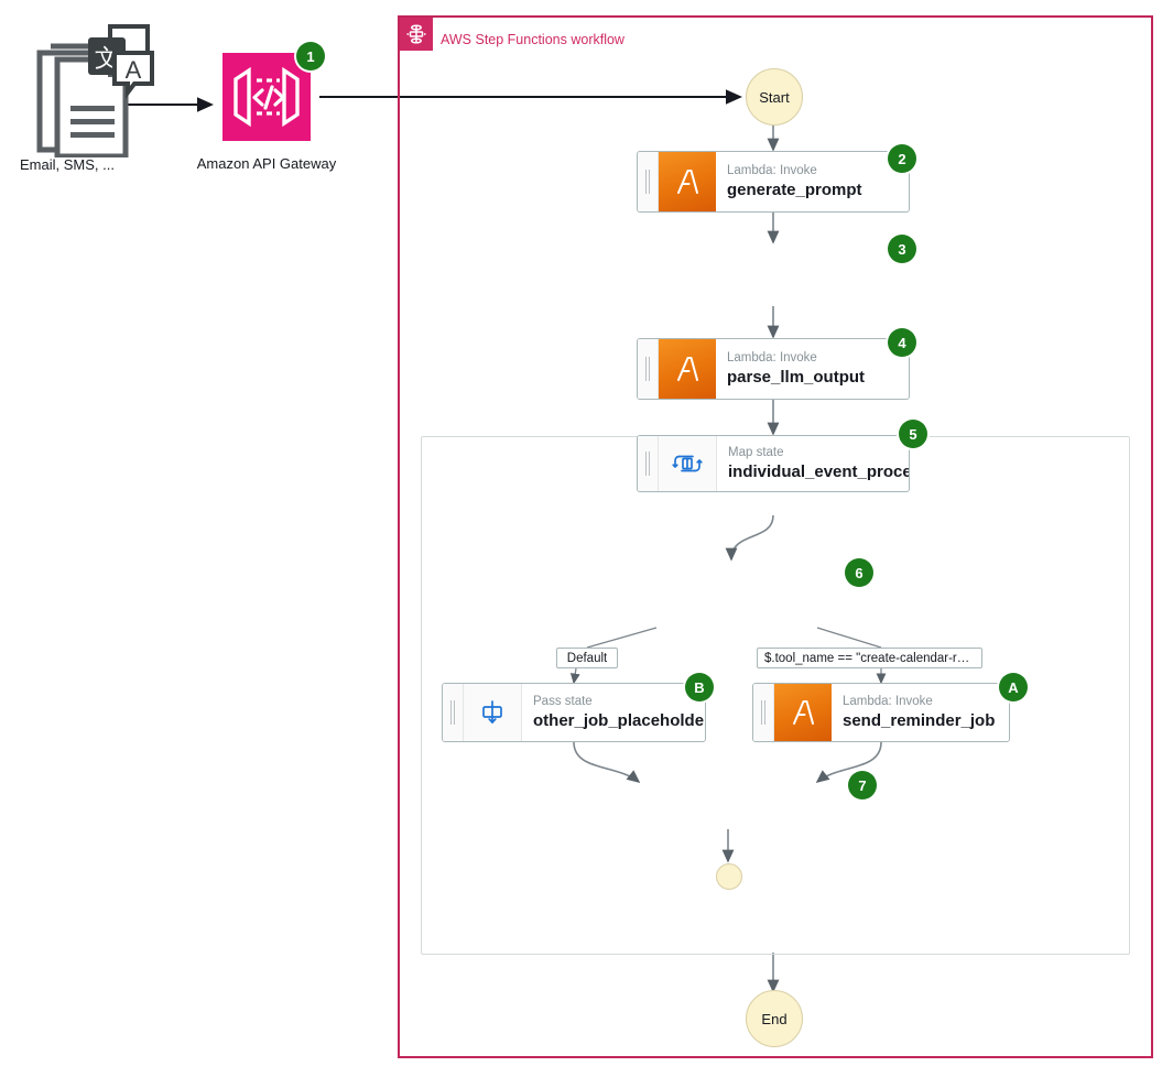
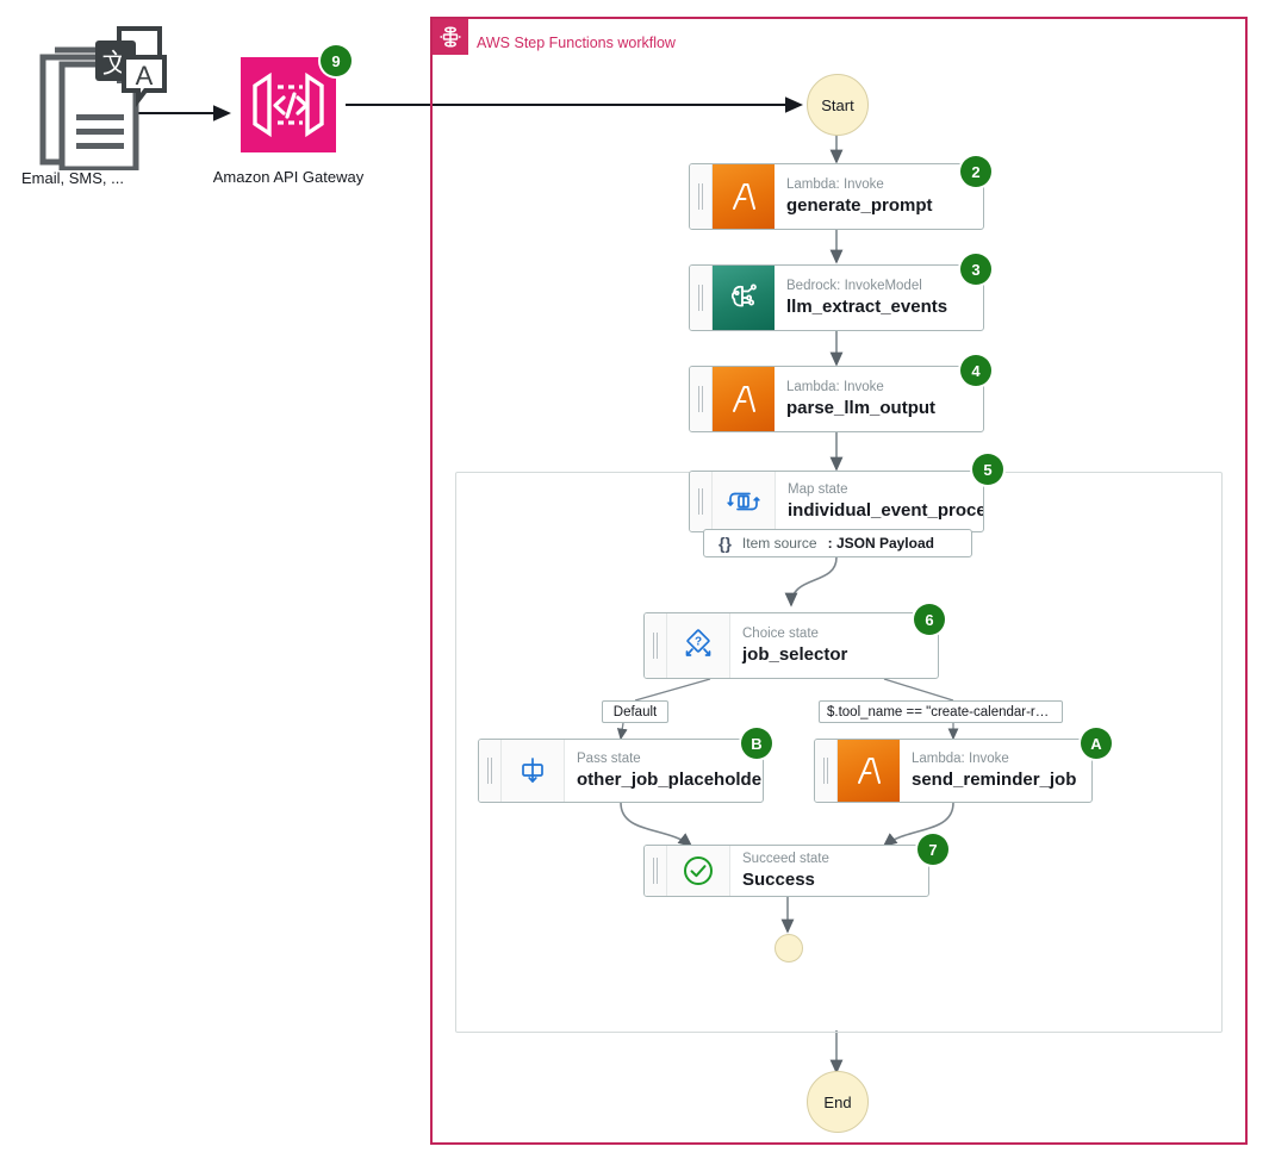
  文
  A
  Email, SMS, ...
- 1
+ 9
  Amazon API Gateway
  AWS Step Functions workflow
  Start
  Lambda: Invoke
  generate_prompt
  2
+ Bedrock: InvokeModel
+ llm_extract_events
  3
  Lambda: Invoke
  parse_llm_output
  4
  Map state
  individual_event_proce
  5
+ {}
+ Item source
+ : JSON Payload
+ ?
+ Choice state
+ job_selector
  6
  Default
  $.tool_name == "create-calendar-remin
  Pass state
  other_job_placeholde
  B
  Lambda: Invoke
  send_reminder_job
  A
+ Succeed state
+ Success
  7
  End
